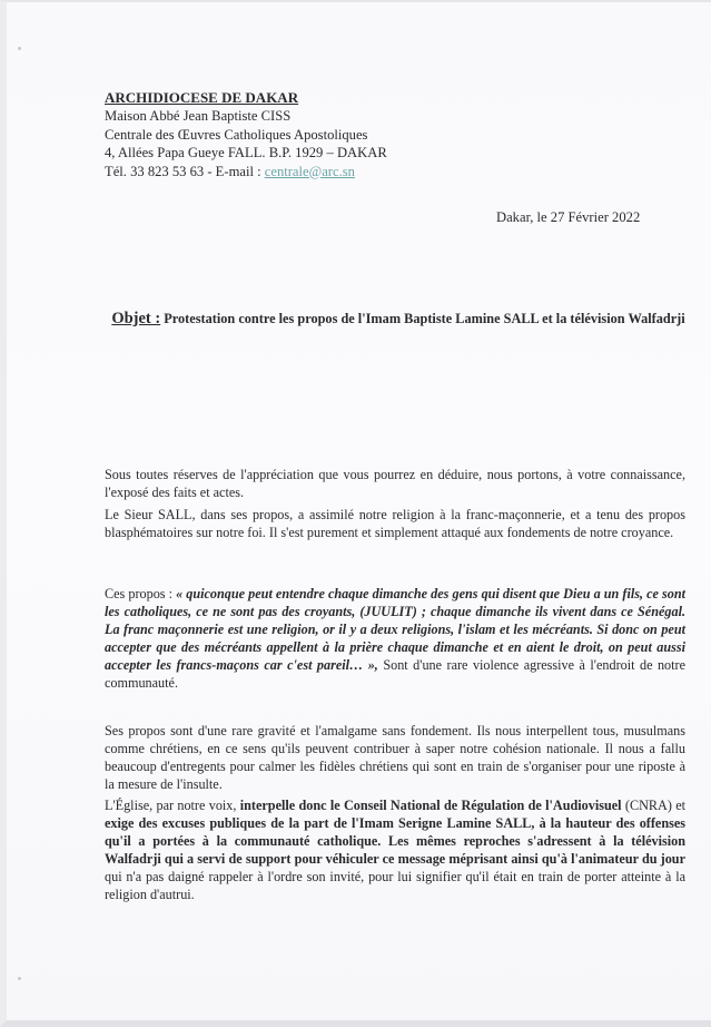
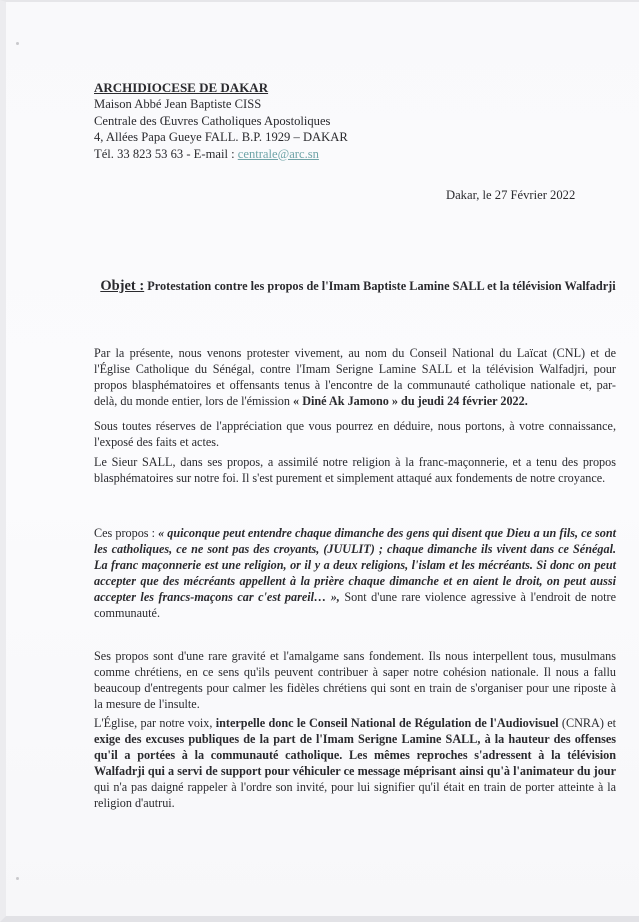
  ARCHIDIOCESE DE DAKAR
  Maison Abbé Jean Baptiste CISS
  Centrale des Œuvres Catholiques Apostoliques
  4, Allées Papa Gueye FALL. B.P. 1929 – DAKAR
  Tél. 33 823 53 63 - E-mail : centrale@arc.sn
  Dakar, le 27 Février 2022
  Objet : Protestation contre les propos de l'Imam Baptiste Lamine SALL et la télévision Walfadrji
+ Par la présente, nous venons protester vivement, au nom du Conseil National du Laïcat (CNL) et de l'Église Catholique du Sénégal, contre l'Imam Serigne Lamine SALL et la télévision Walfadjri, pour propos blasphématoires et offensants tenus à l'encontre de la communauté catholique nationale et, par-delà, du monde entier, lors de l'émission « Diné Ak Jamono » du jeudi 24 février 2022.
  Sous toutes réserves de l'appréciation que vous pourrez en déduire, nous portons, à votre connaissance, l'exposé des faits et actes.
  Le Sieur SALL, dans ses propos, a assimilé notre religion à la franc-maçonnerie, et a tenu des propos blasphématoires sur notre foi. Il s'est purement et simplement attaqué aux fondements de notre croyance.
  Ces propos : « quiconque peut entendre chaque dimanche des gens qui disent que Dieu a un fils, ce sont les catholiques, ce ne sont pas des croyants, (JUULIT) ; chaque dimanche ils vivent dans ce Sénégal. La franc maçonnerie est une religion, or il y a deux religions, l'islam et les mécréants. Si donc on peut accepter que des mécréants appellent à la prière chaque dimanche et en aient le droit, on peut aussi accepter les francs-maçons car c'est pareil… », Sont d'une rare violence agressive à l'endroit de notre communauté.
  Ses propos sont d'une rare gravité et l'amalgame sans fondement. Ils nous interpellent tous, musulmans comme chrétiens, en ce sens qu'ils peuvent contribuer à saper notre cohésion nationale. Il nous a fallu beaucoup d'entregents pour calmer les fidèles chrétiens qui sont en train de s'organiser pour une riposte à la mesure de l'insulte.
  L'Église, par notre voix, interpelle donc le Conseil National de Régulation de l'Audiovisuel (CNRA) et exige des excuses publiques de la part de l'Imam Serigne Lamine SALL, à la hauteur des offenses qu'il a portées à la communauté catholique. Les mêmes reproches s'adressent à la télévision Walfadrji qui a servi de support pour véhiculer ce message méprisant ainsi qu'à l'animateur du jour qui n'a pas daigné rappeler à l'ordre son invité, pour lui signifier qu'il était en train de porter atteinte à la religion d'autrui.
